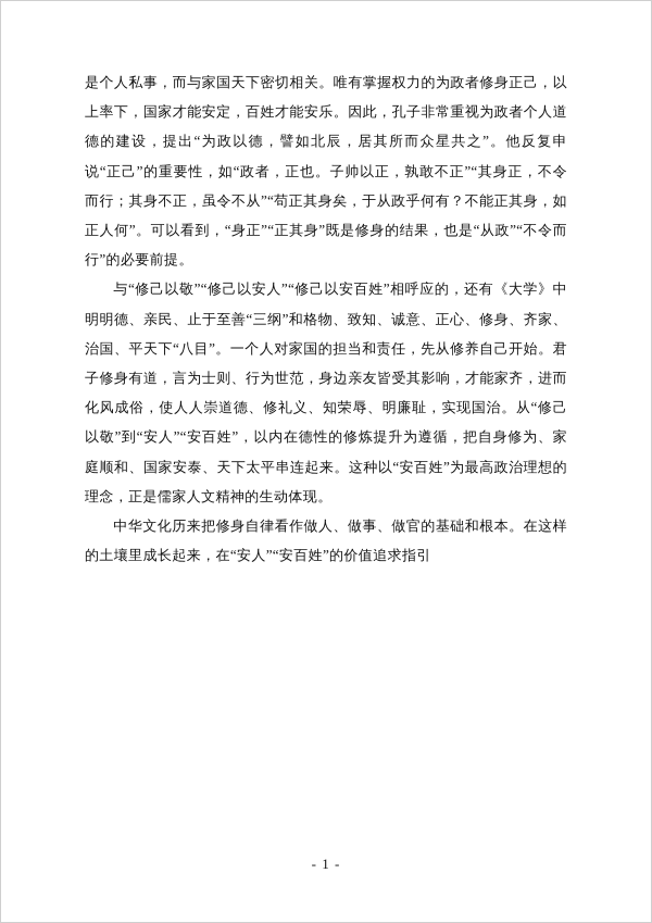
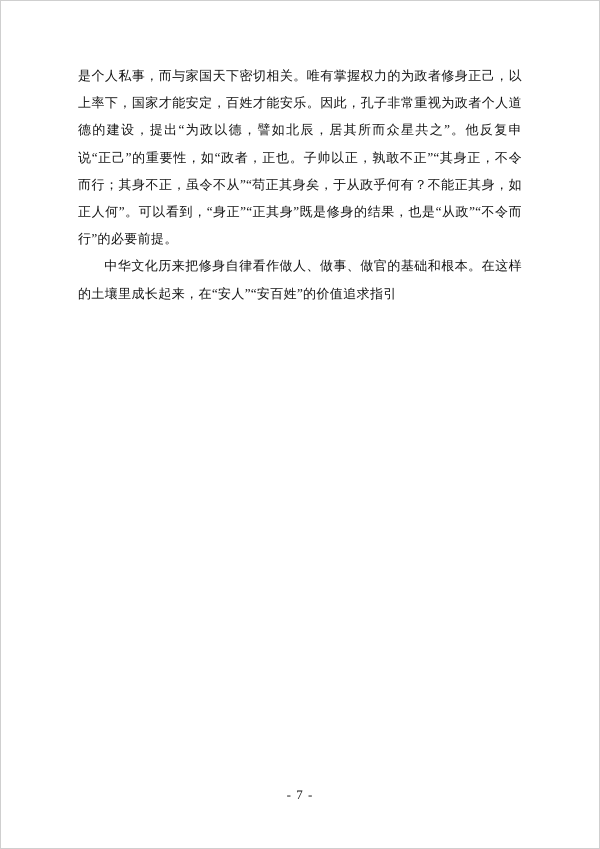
  是个人私事，而与家国天下密切相关。唯有掌握权力的为政者修身正己，以上率下，国家才能安定，百姓才能安乐。因此，孔子非常重视为政者个人道德的建设，提出“为政以德，譬如北辰，居其所而众星共之”。他反复申说“正己”的重要性，如“政者，正也。子帅以正，孰敢不正”“其身正，不令而行；其身不正，虽令不从”“苟正其身矣，于从政乎何有？不能正其身，如正人何”。可以看到，“身正”“正其身”既是修身的结果，也是“从政”“不令而行”的必要前提。
- 与“修己以敬”“修己以安人”“修己以安百姓”相呼应的，还有《大学》中明明德、亲民、止于至善“三纲”和格物、致知、诚意、正心、修身、齐家、治国、平天下“八目”。一个人对家国的担当和责任，先从修养自己开始。君子修身有道，言为士则、行为世范，身边亲友皆受其影响，才能家齐，进而化风成俗，使人人崇道德、修礼义、知荣辱、明廉耻，实现国治。从“修己以敬”到“安人”“安百姓”，以内在德性的修炼提升为遵循，把自身修为、家庭顺和、国家安泰、天下太平串连起来。这种以“安百姓”为最高政治理想的理念，正是儒家人文精神的生动体现。
  中华文化历来把修身自律看作做人、做事、做官的基础和根本。在这样的土壤里成长起来，在“安人”“安百姓”的价值追求指引
- - 1 -
+ - 7 -
